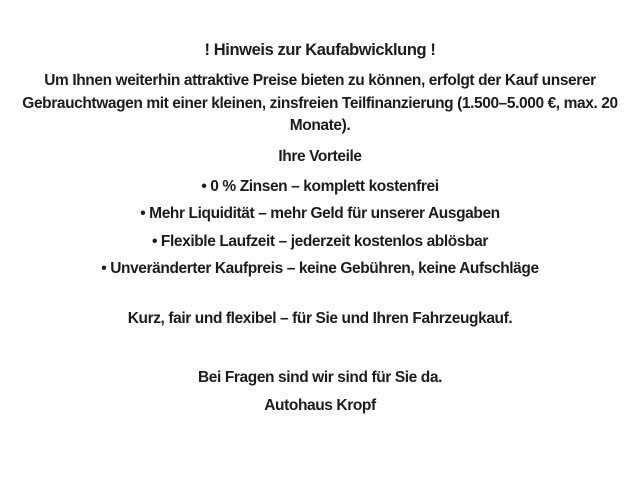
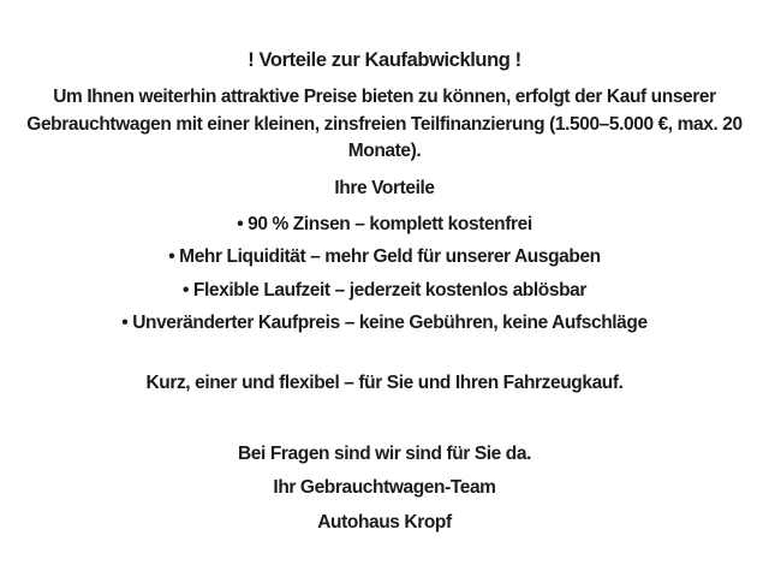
- ! Hinweis zur Kaufabwicklung !
+ ! Vorteile zur Kaufabwicklung !
  Um Ihnen weiterhin attraktive Preise bieten zu können, erfolgt der Kauf unserer
  Gebrauchtwagen mit einer kleinen, zinsfreien Teilfinanzierung (1.500–5.000 €, max. 20
  Monate).
  Ihre Vorteile
- • 0 % Zinsen – komplett kostenfrei
+ • 90 % Zinsen – komplett kostenfrei
  • Mehr Liquidität – mehr Geld für unserer Ausgaben
  • Flexible Laufzeit – jederzeit kostenlos ablösbar
  • Unveränderter Kaufpreis – keine Gebühren, keine Aufschläge
- Kurz, fair und flexibel – für Sie und Ihren Fahrzeugkauf.
+ Kurz, einer und flexibel – für Sie und Ihren Fahrzeugkauf.
  Bei Fragen sind wir sind für Sie da.
+ Ihr Gebrauchtwagen-Team
  Autohaus Kropf
